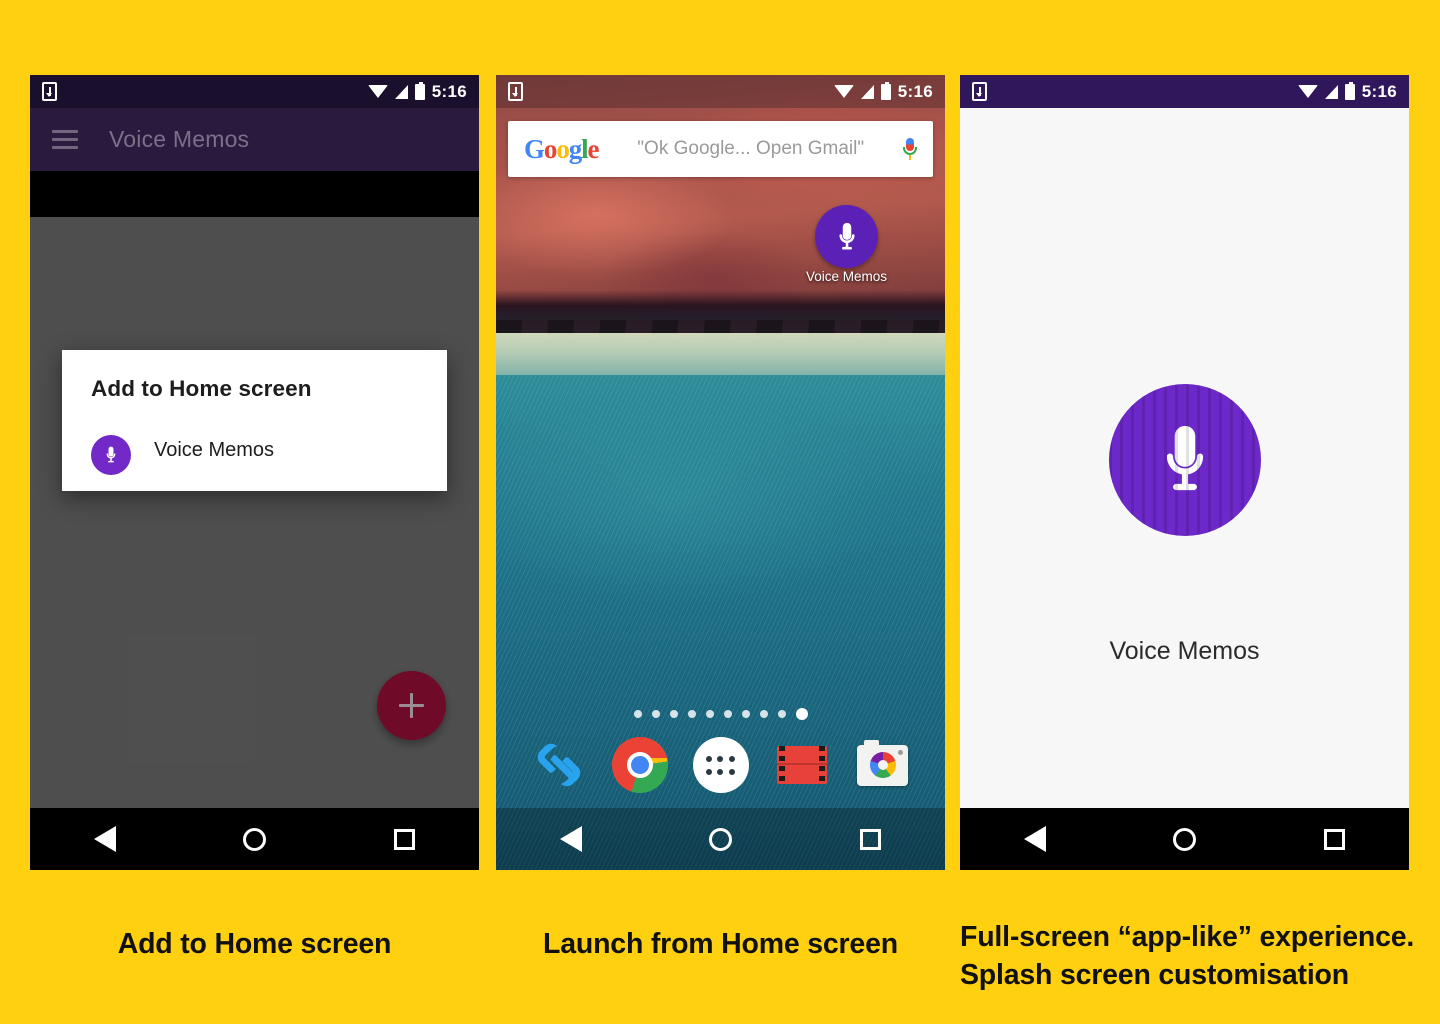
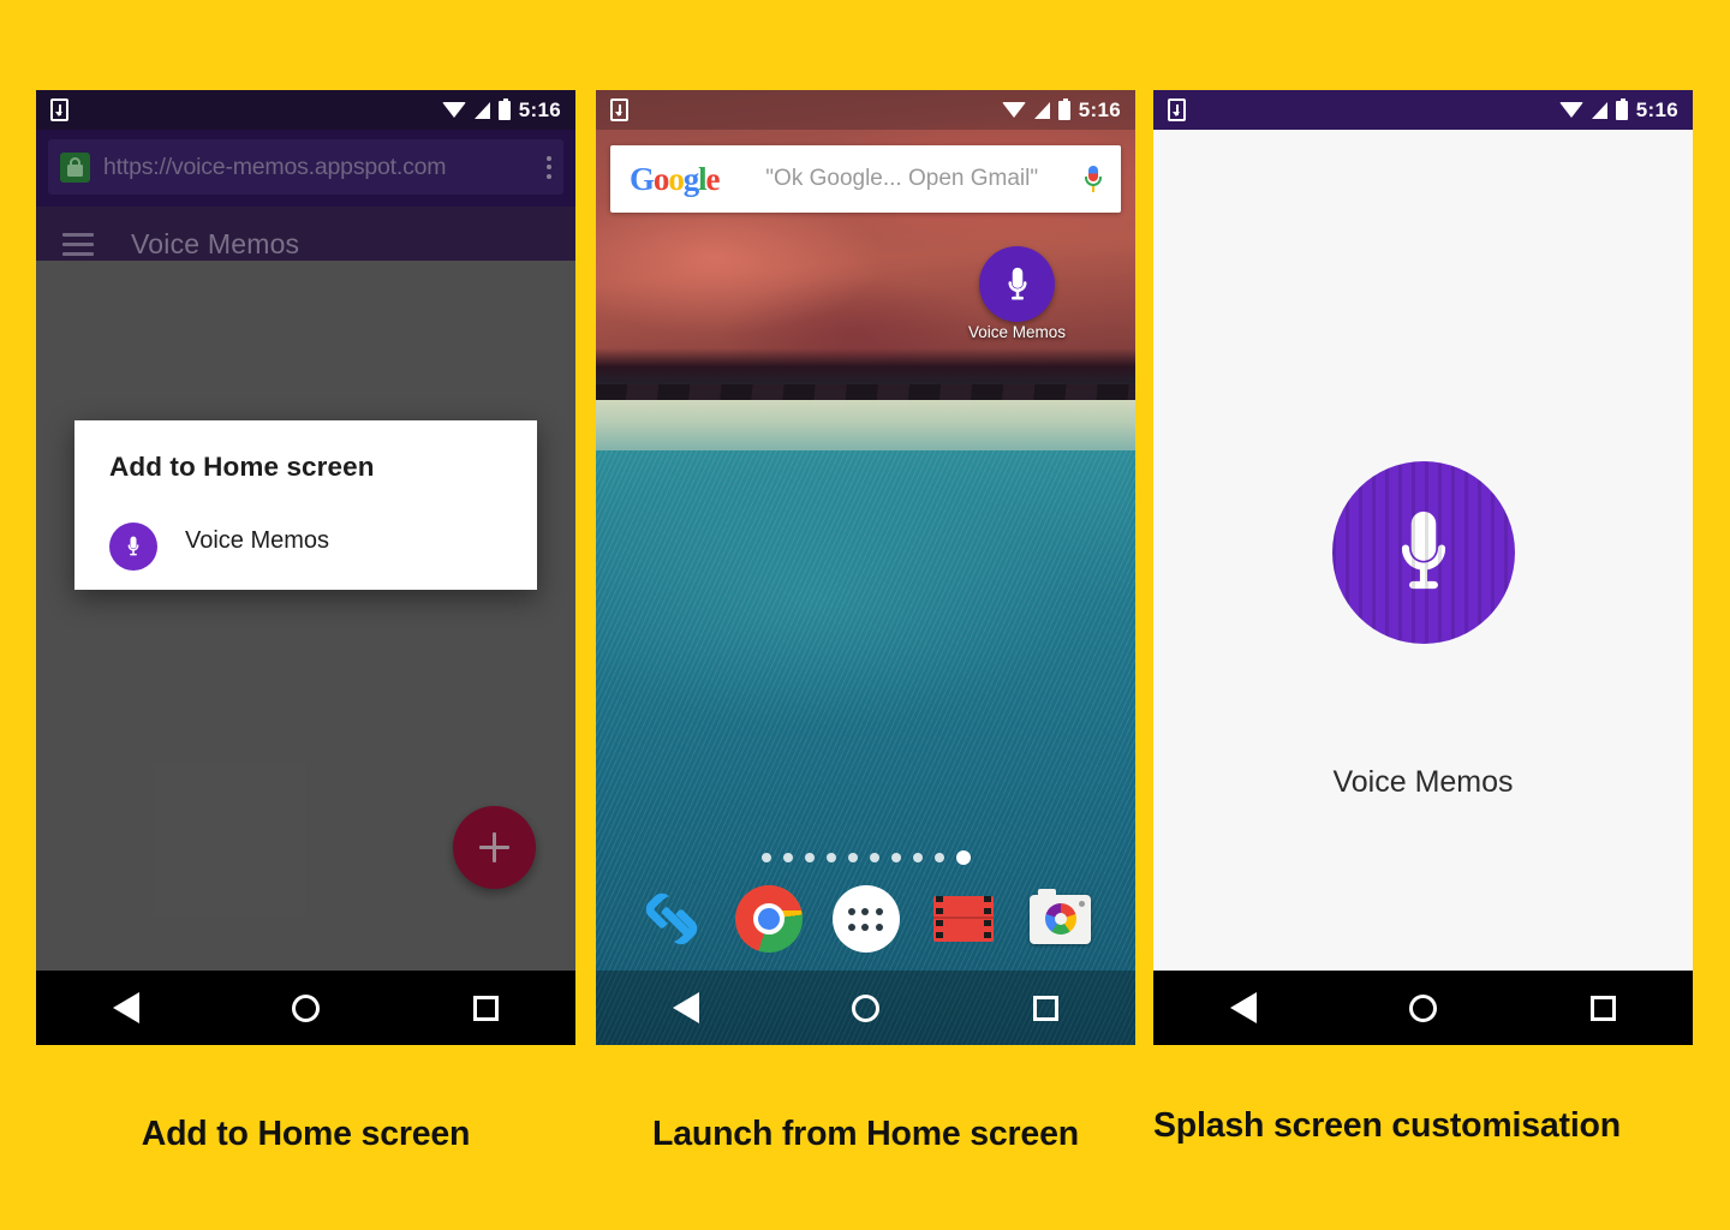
  5:16
+ https://voice-memos.appspot.com
  Voice Memos
  Add to Home screen
  Voice Memos
  5:16
  Google
  "Ok Google... Open Gmail"
  Voice Memos
  5:16
  Voice Memos
  Add to Home screen
  Launch from Home screen
- Full-screen “app-like” experience.
  Splash screen customisation
